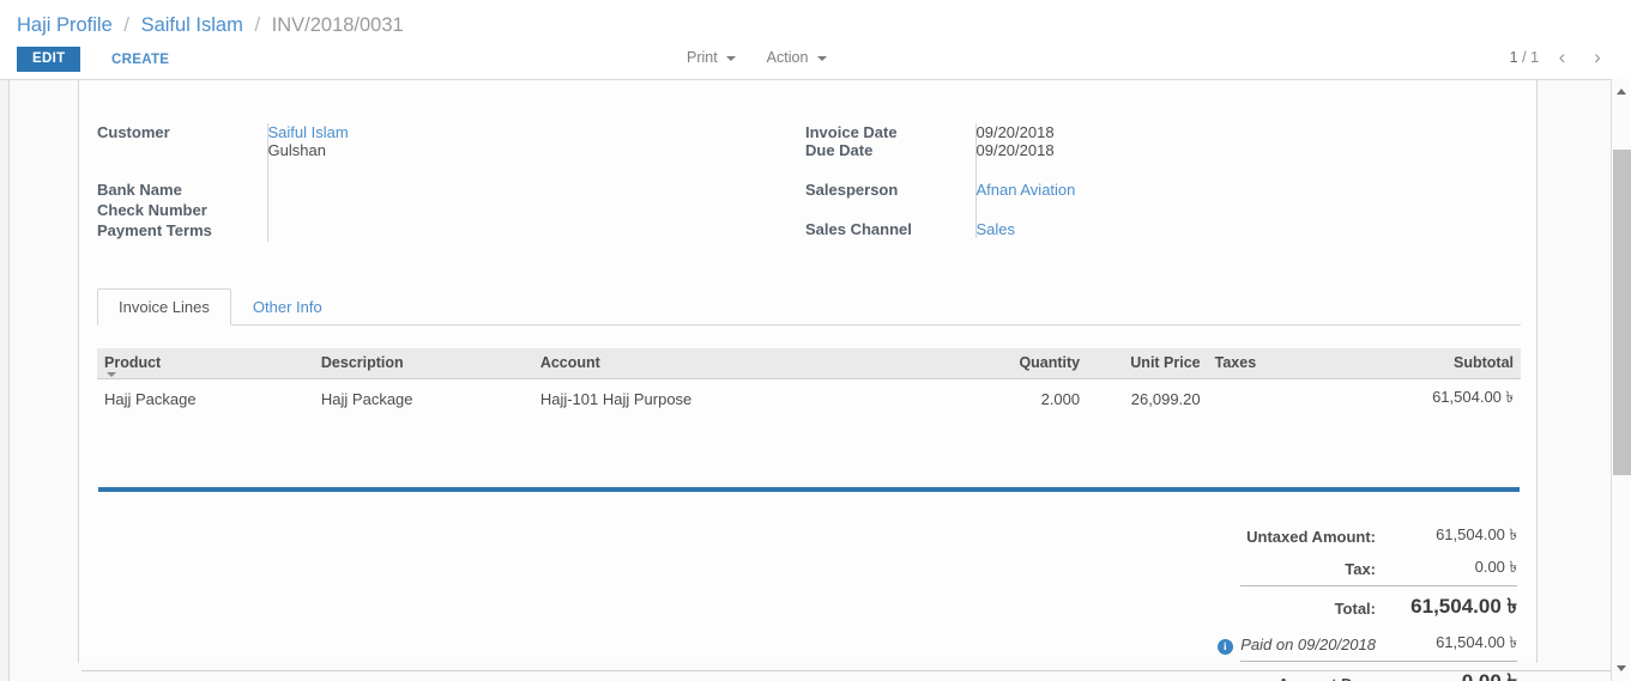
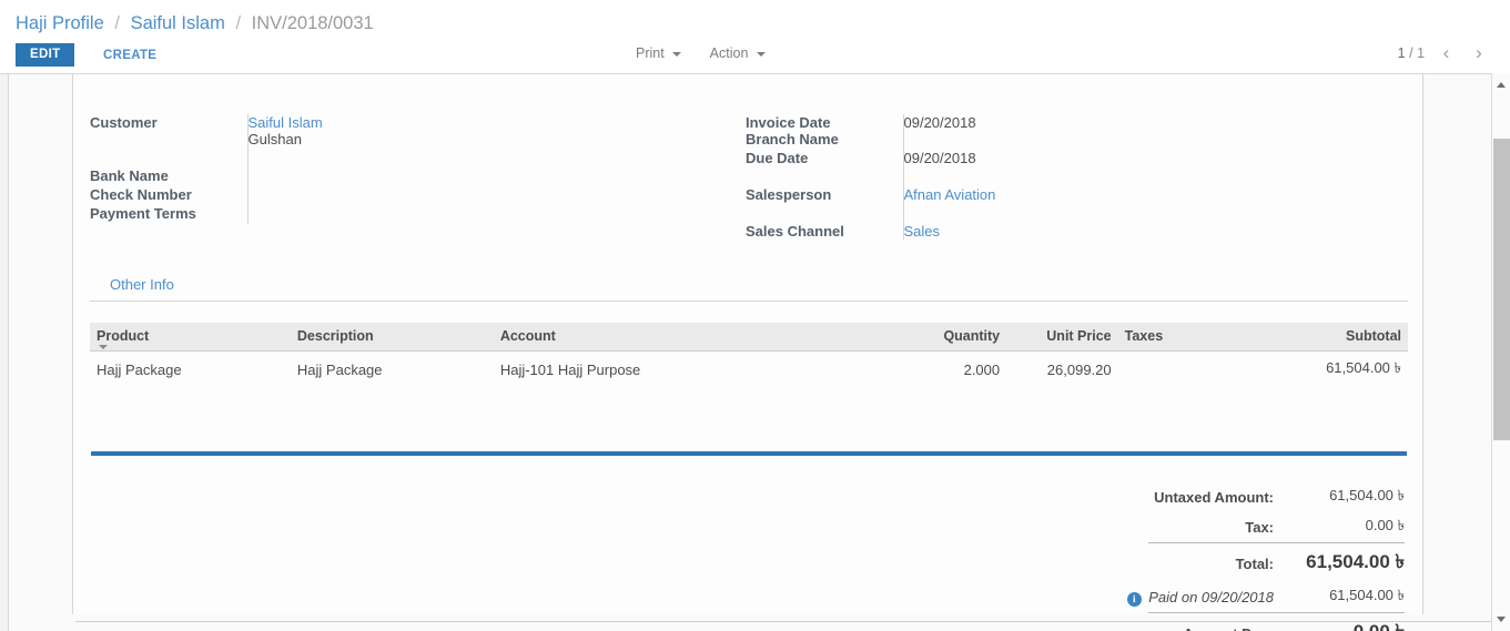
  Haji Profile / Saiful Islam / INV/2018/0031
  EDIT CREATE
  Print Action
  1 / 1 ‹ ›
  Customer	Saiful Islam Gulshan
  Bank Name
  Check Number
  Payment Terms
  Invoice Date	09/20/2018
+ Branch Name
  Due Date	09/20/2018
  Salesperson	Afnan Aviation
  Sales Channel	Sales
- Invoice Lines
  Other Info
  Product	Description	Account	Quantity	Unit Price	Taxes	Subtotal
  Hajj Package	Hajj Package	Hajj-101 Hajj Purpose	2.000	26,099.20		61,504.00 ৳
  	Untaxed Amount:	61,504.00 ৳
  	Tax:	0.00 ৳
  	Total:	61,504.00 ৳
  i	Paid on 09/20/2018	61,504.00 ৳
